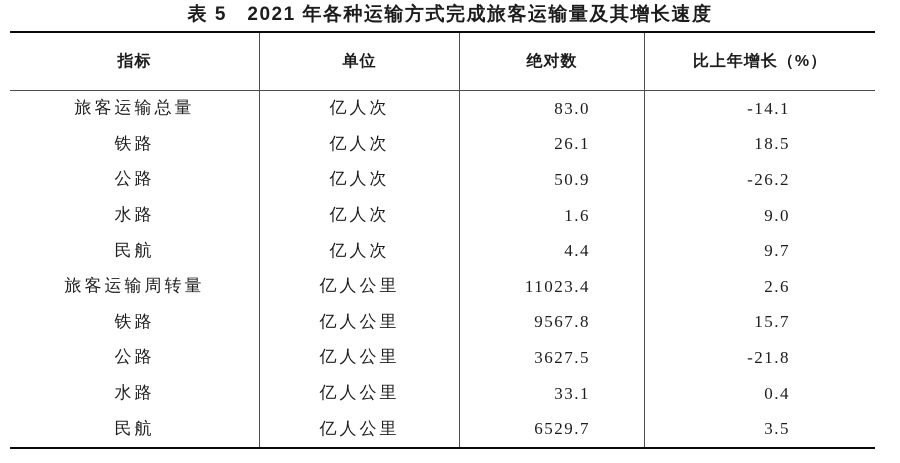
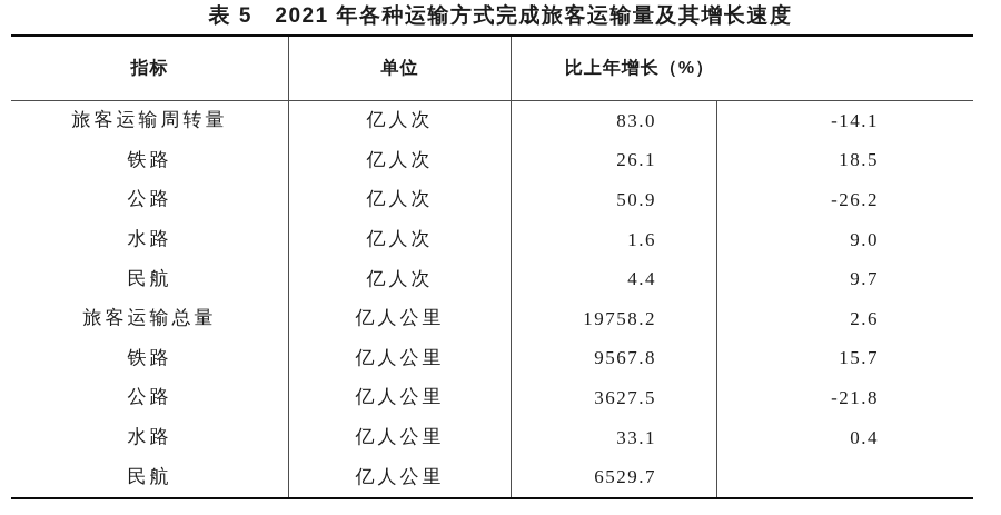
  表 5 2021 年各种运输方式完成旅客运输量及其增长速度
  指标
  单位
- 绝对数
  比上年增长（%）
- 旅客运输总量
+ 旅客运输周转量
  亿人次
  83.0
  -14.1
  铁路
  亿人次
  26.1
  18.5
  公路
  亿人次
  50.9
  -26.2
  水路
  亿人次
  1.6
  9.0
  民航
  亿人次
  4.4
  9.7
- 旅客运输周转量
+ 旅客运输总量
  亿人公里
- 11023.4
+ 19758.2
  2.6
  铁路
  亿人公里
  9567.8
  15.7
  公路
  亿人公里
  3627.5
  -21.8
  水路
  亿人公里
  33.1
  0.4
  民航
  亿人公里
  6529.7
- 3.5
